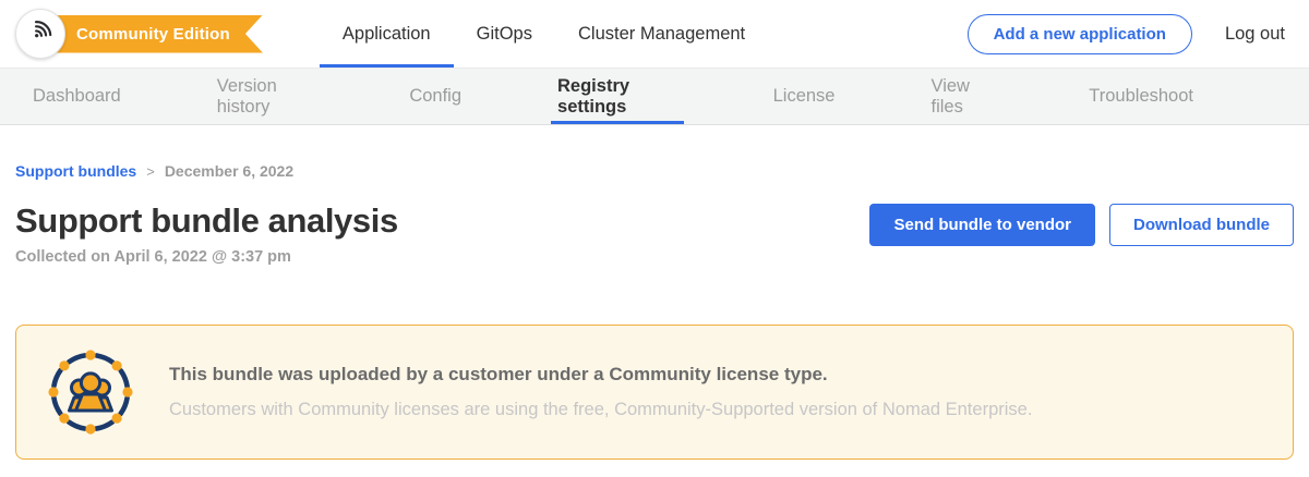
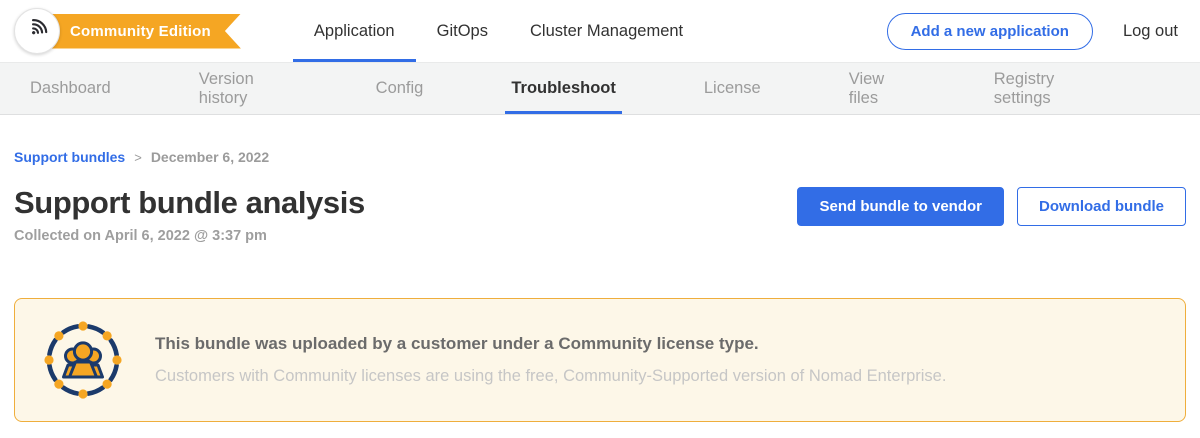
  Community Edition
  Application
  GitOps
  Cluster Management
  Add a new application
  Log out
  Dashboard
  Version history
  Config
- Registry settings
+ Troubleshoot
  License
  View files
- Troubleshoot
+ Registry settings
  Support bundles
  >
  December 6, 2022
  Support bundle analysis
  Collected on April 6, 2022 @ 3:37 pm
  Send bundle to vendor
  Download bundle
  This bundle was uploaded by a customer under a Community license type.
  Customers with Community licenses are using the free, Community-Supported version of Nomad Enterprise.
